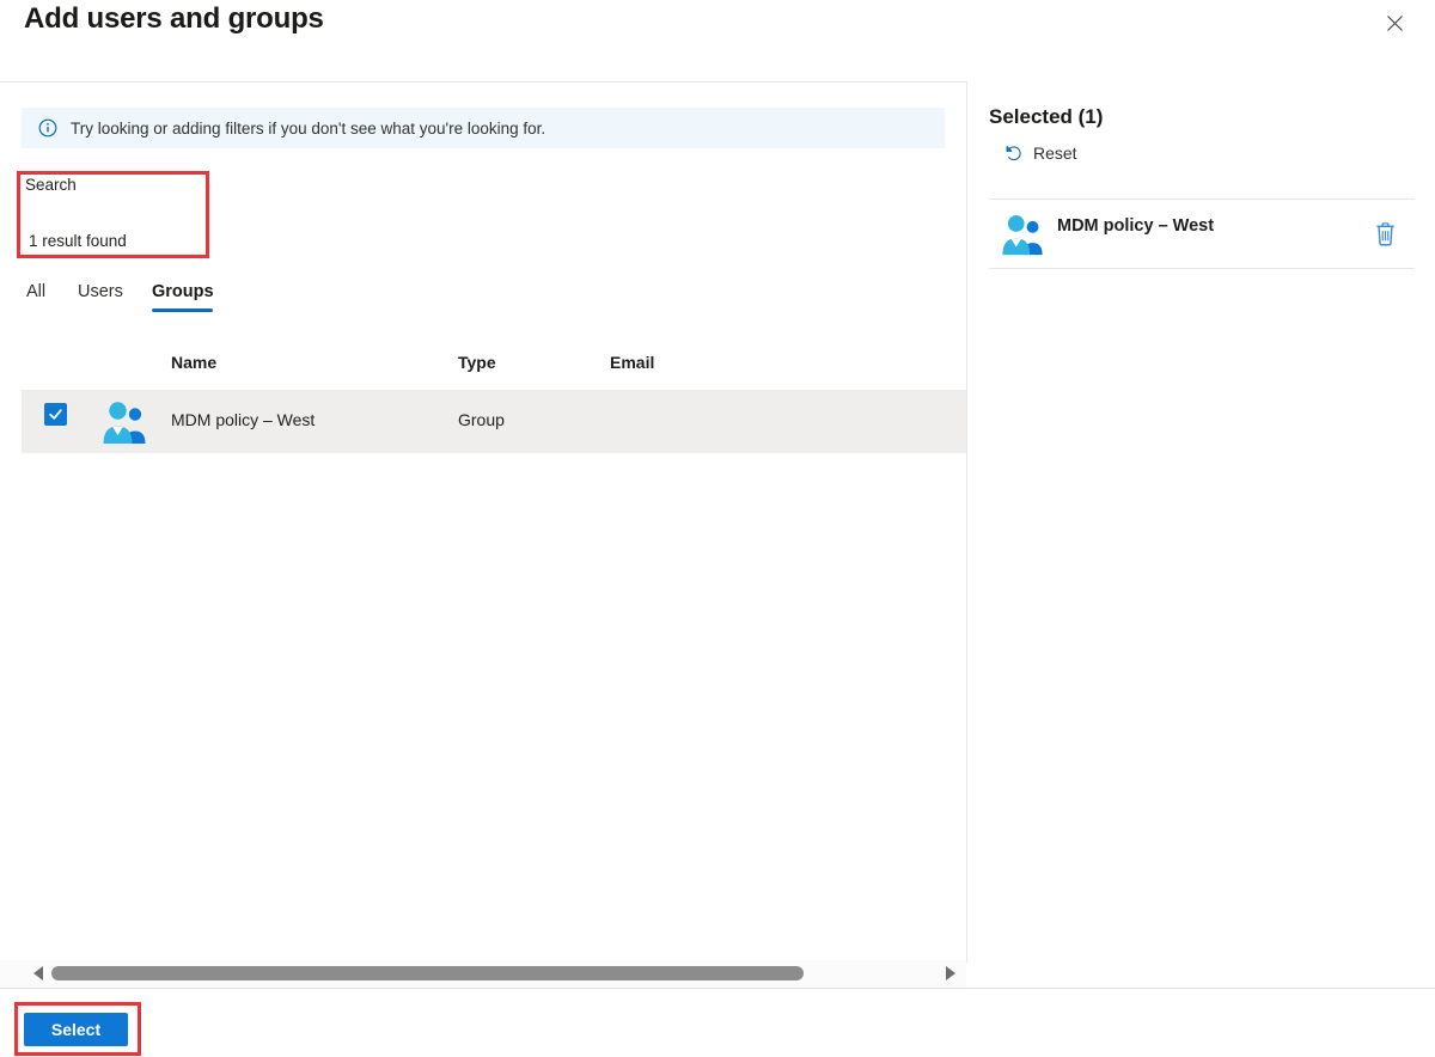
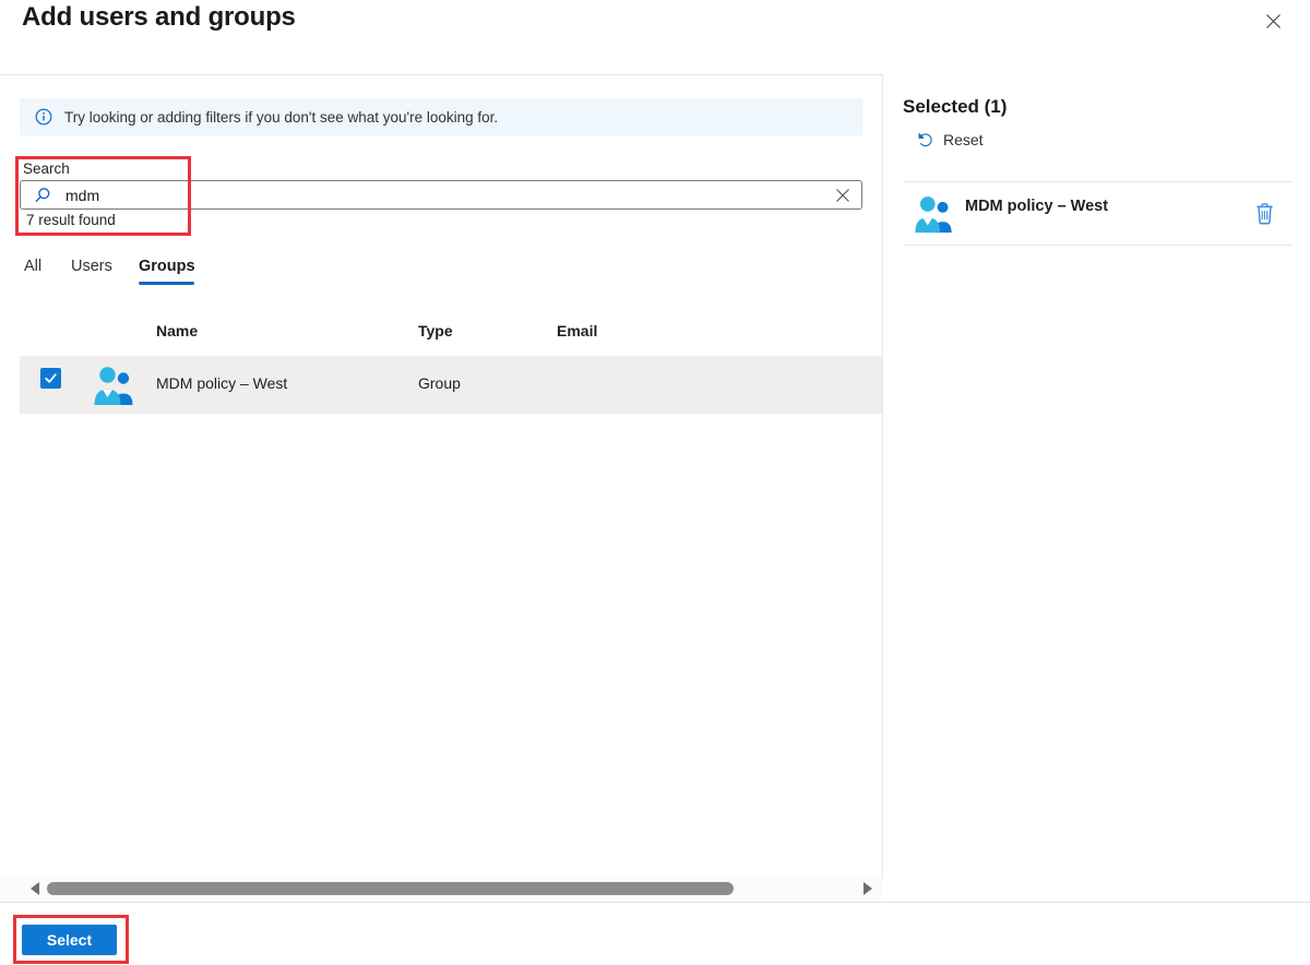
  Add users and groups
  Try looking or adding filters if you don't see what you're looking for.
  Search
+ mdm
- 1 result found
+ 7 result found
  All
  Users
  Groups
  Name
  Type
  Email
  MDM policy – West
  Group
  Selected (1)
  Reset
  MDM policy – West
  Select
